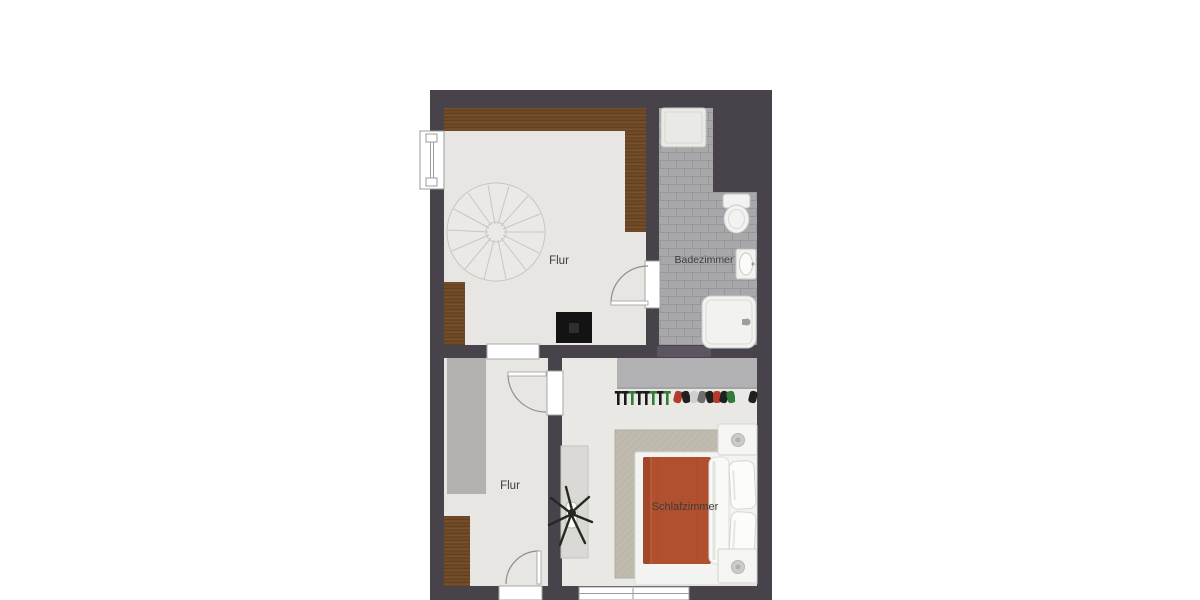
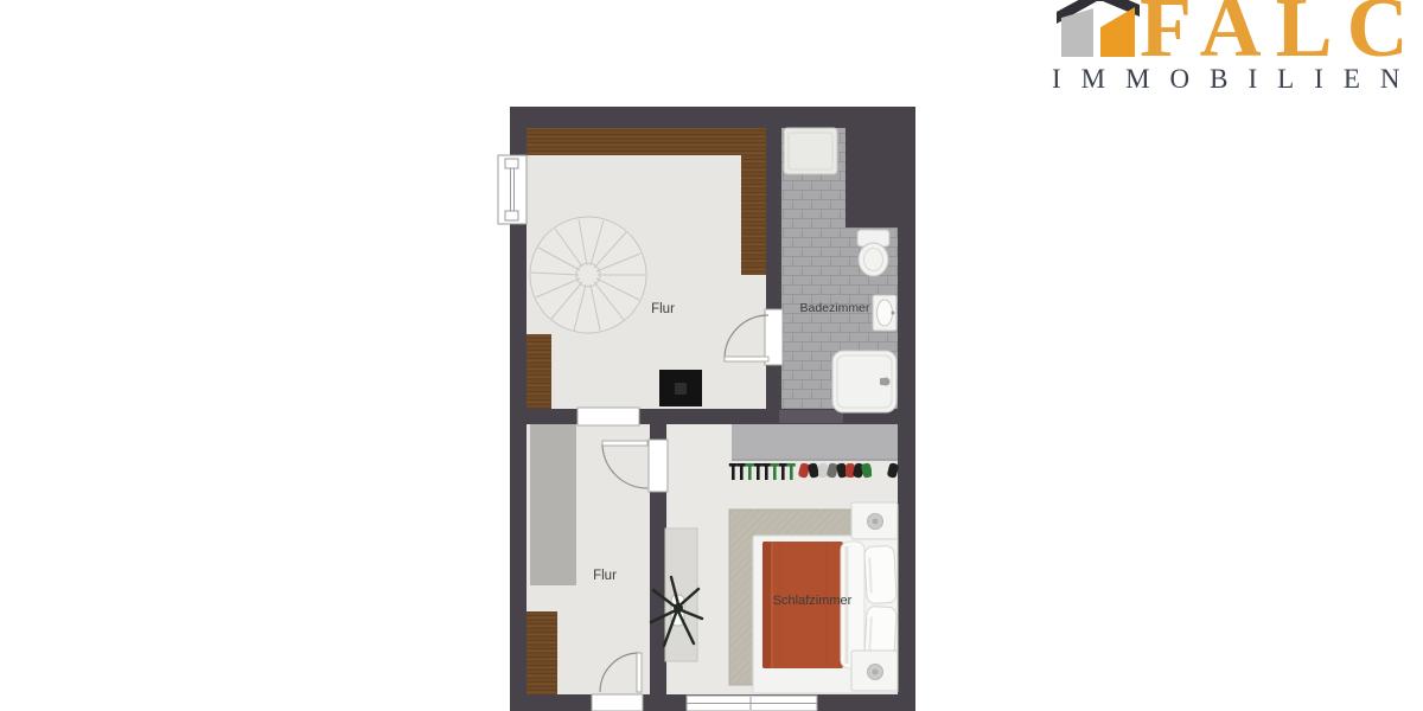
+ FALC
+ IMMOBILIEN
  Flur
  Badezimmer
  Flur
  Schlafzimmer
